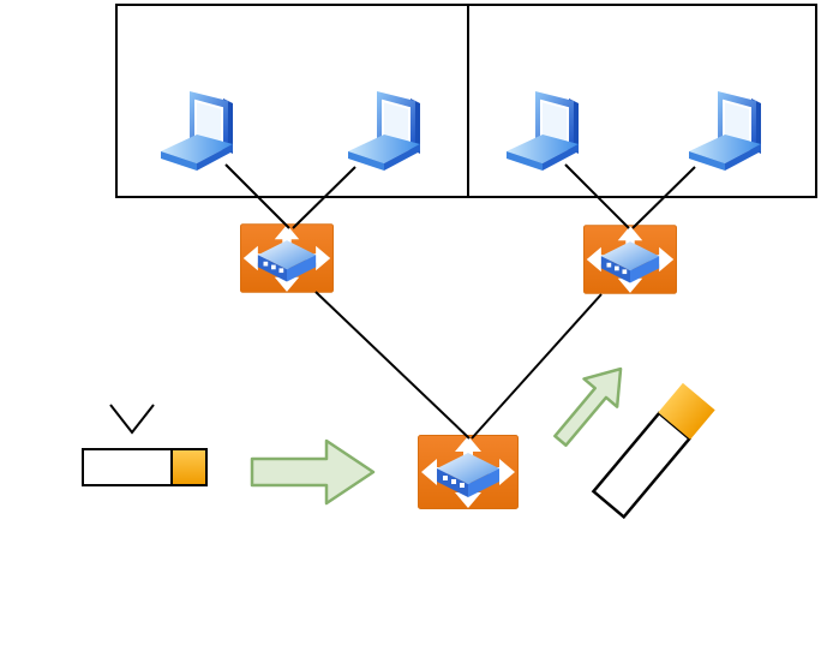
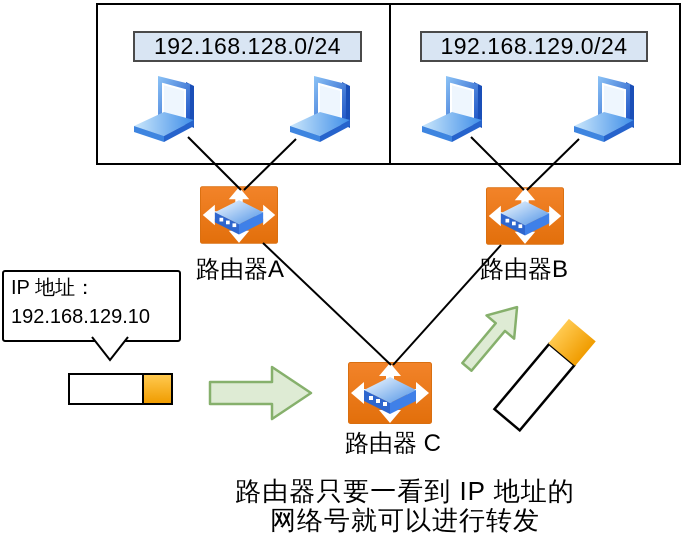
+ 192.168.128.0/24
+ 192.168.129.0/24
+ 路由器A
+ 路由器B
+ 路由器 C
+ IP 地址：
+ 192.168.129.10
+ 路由器只要一看到 IP 地址的
+ 网络号就可以进行转发
